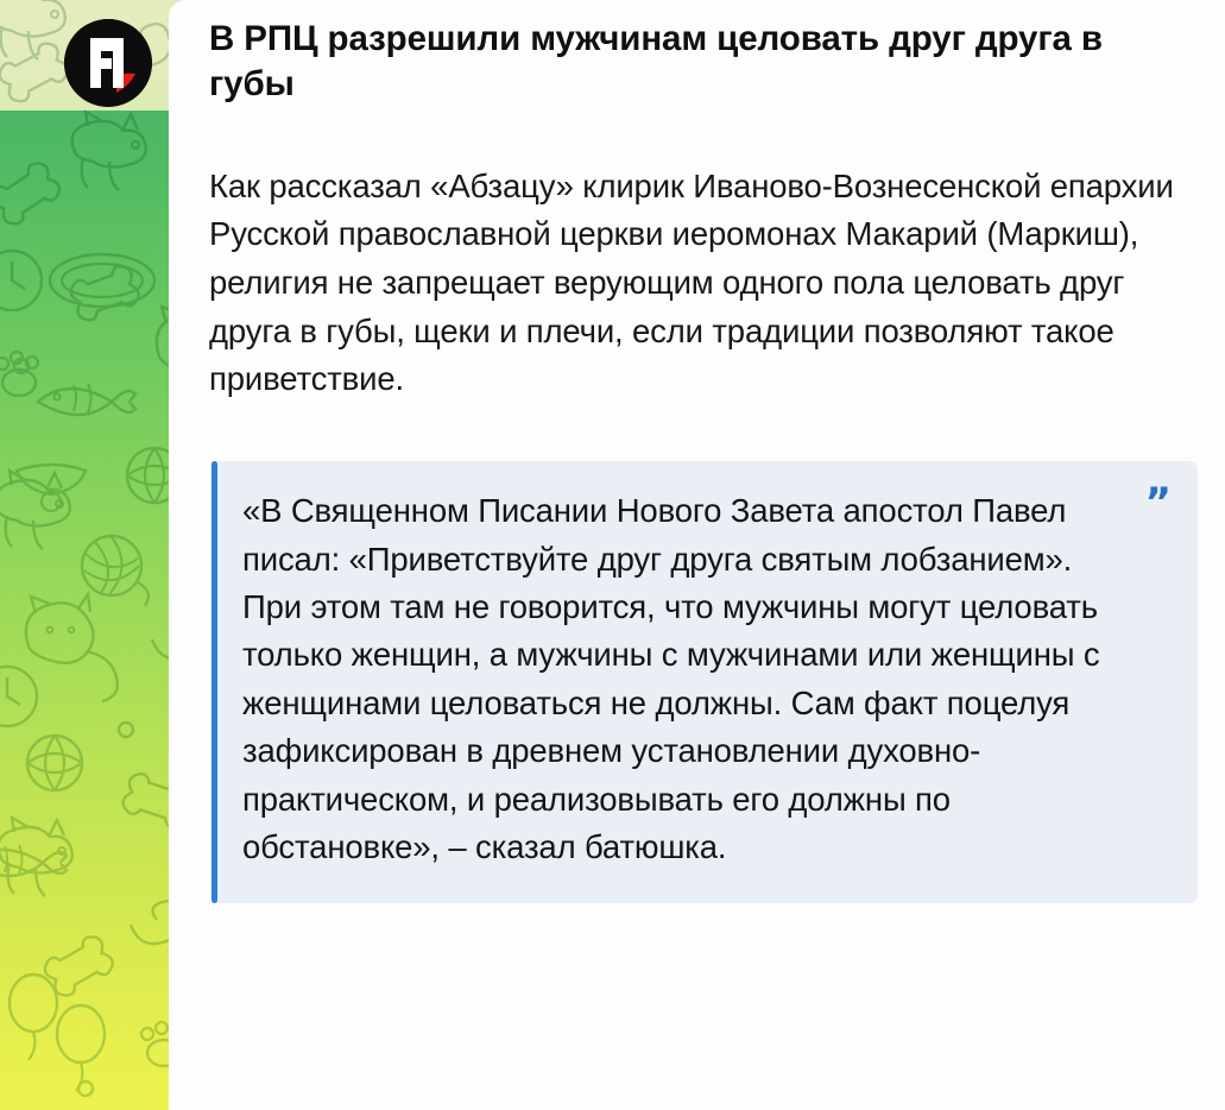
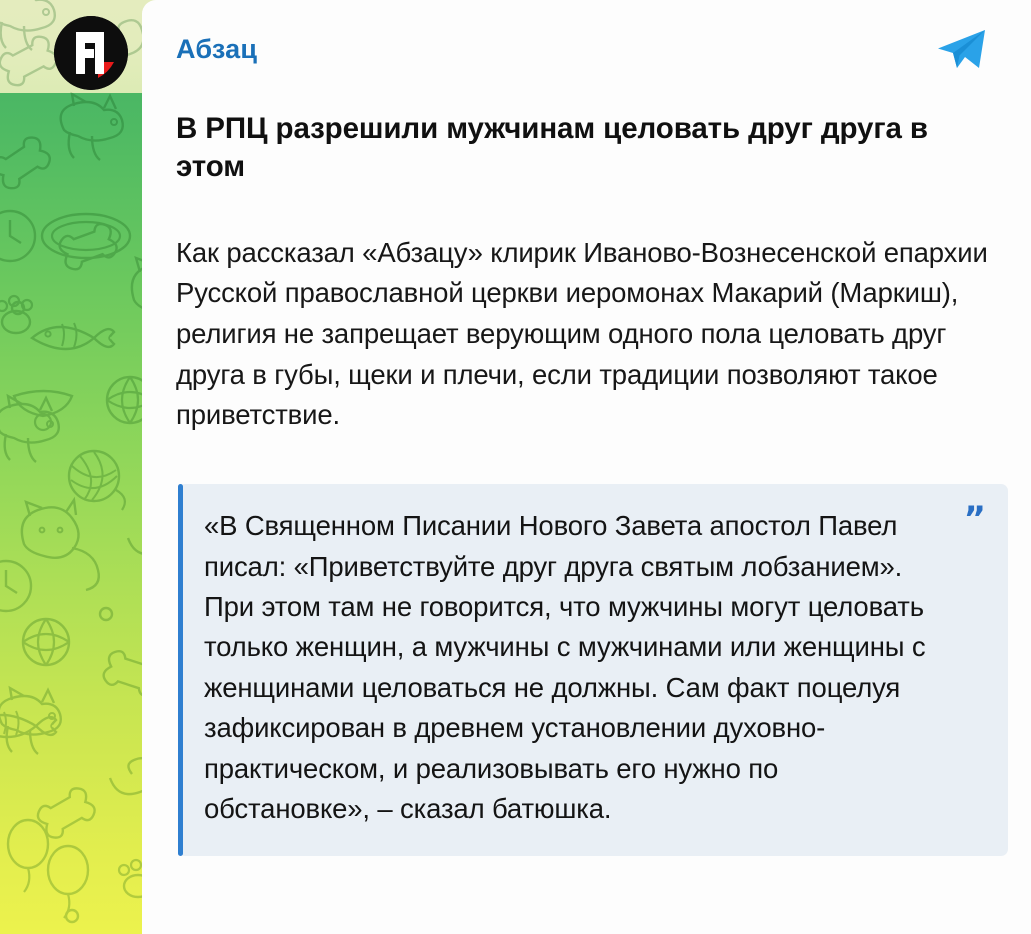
+ Абзац
- В РПЦ разрешили мужчинам целовать друг друга в губы
+ В РПЦ разрешили мужчинам целовать друг друга в этом
  Как рассказал «Абзацу» клирик Иваново-Вознесенской епархии Русской православной церкви иеромонах Макарий (Маркиш), религия не запрещает верующим одного пола целовать друг друга в губы, щеки и плечи, если традиции позволяют такое приветствие.
  ”
- «В Священном Писании Нового Завета апостол Павел писал: «Приветствуйте друг друга святым лобзанием». При этом там не говорится, что мужчины могут целовать только женщин, а мужчины с мужчинами или женщины с женщинами целоваться не должны. Сам факт поцелуя зафиксирован в древнем установлении духовно-практическом, и реализовывать его должны по обстановке», – сказал батюшка.
+ «В Священном Писании Нового Завета апостол Павел писал: «Приветствуйте друг друга святым лобзанием». При этом там не говорится, что мужчины могут целовать только женщин, а мужчины с мужчинами или женщины с женщинами целоваться не должны. Сам факт поцелуя зафиксирован в древнем установлении духовно-практическом, и реализовывать его нужно по обстановке», – сказал батюшка.
